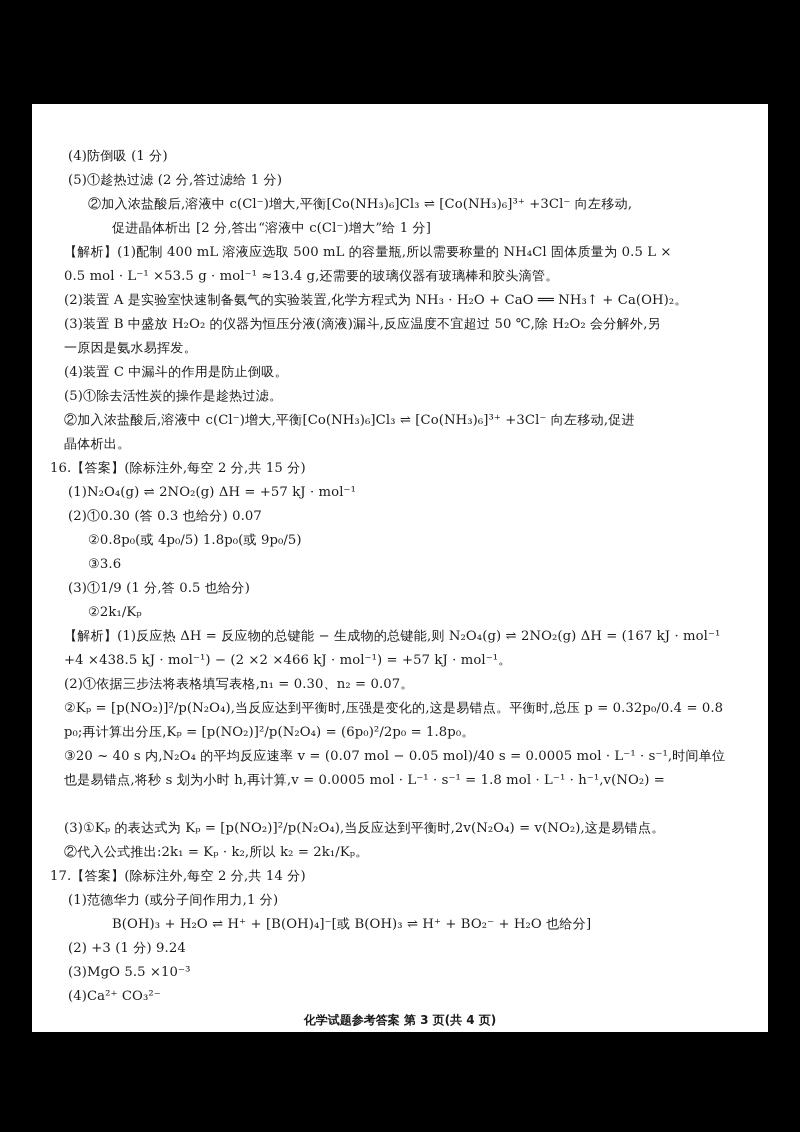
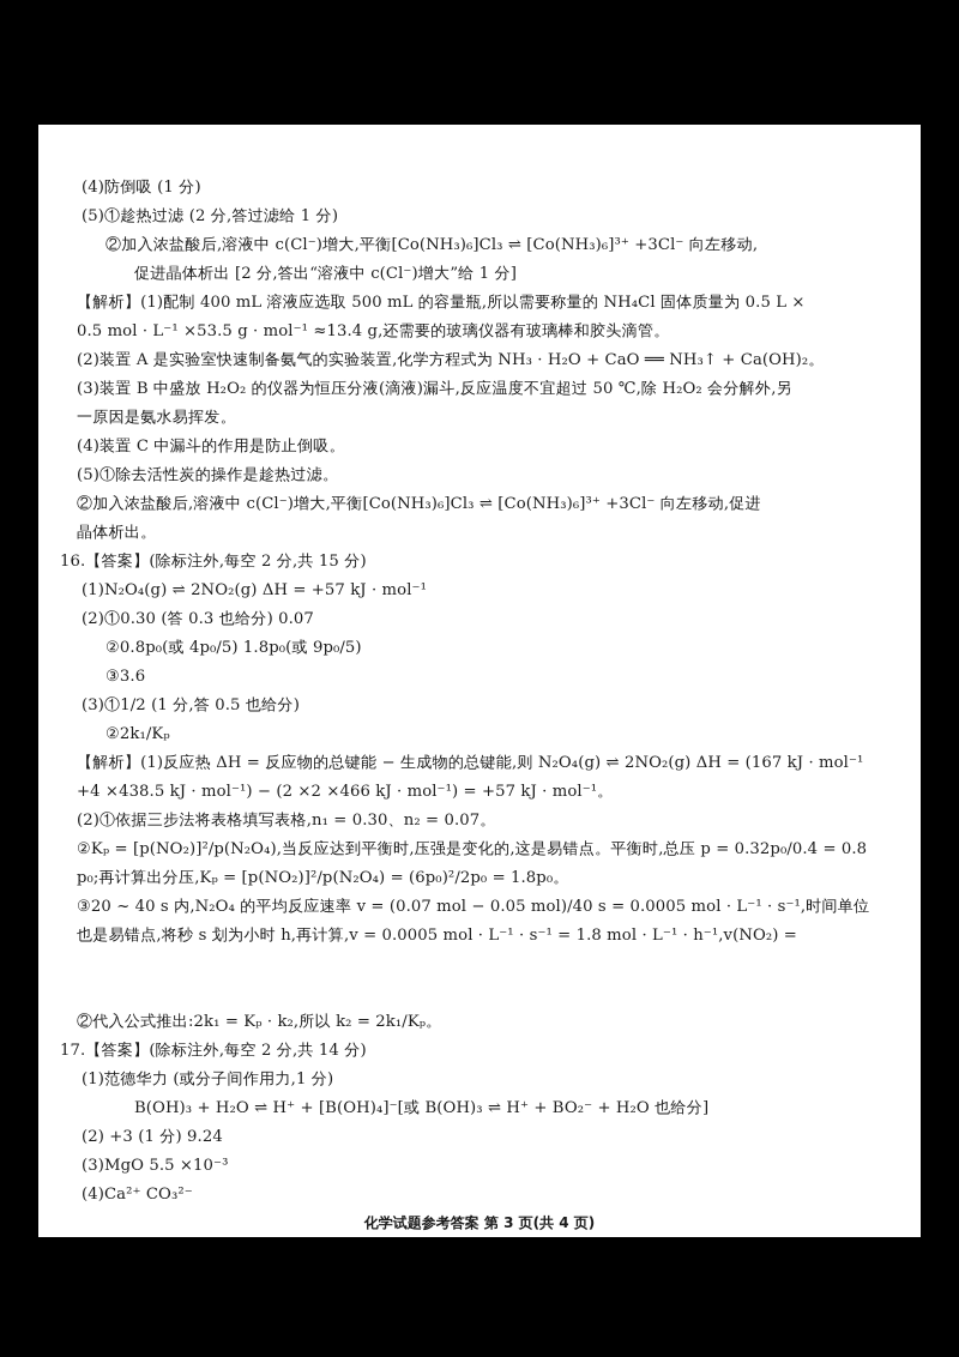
  (4)防倒吸 (1 分)
  (5)①趁热过滤 (2 分,答过滤给 1 分)
  ②加入浓盐酸后,溶液中 c(Cl⁻)增大,平衡[Co(NH₃)₆]Cl₃ ⇌ [Co(NH₃)₆]³⁺ +3Cl⁻ 向左移动,
  促进晶体析出 [2 分,答出“溶液中 c(Cl⁻)增大”给 1 分]
  【解析】(1)配制 400 mL 溶液应选取 500 mL 的容量瓶,所以需要称量的 NH₄Cl 固体质量为 0.5 L ×
  0.5 mol · L⁻¹ ×53.5 g · mol⁻¹ ≈13.4 g,还需要的玻璃仪器有玻璃棒和胶头滴管。
  (2)装置 A 是实验室快速制备氨气的实验装置,化学方程式为 NH₃ · H₂O + CaO ══ NH₃↑ + Ca(OH)₂。
  (3)装置 B 中盛放 H₂O₂ 的仪器为恒压分液(滴液)漏斗,反应温度不宜超过 50 ℃,除 H₂O₂ 会分解外,另
  一原因是氨水易挥发。
  (4)装置 C 中漏斗的作用是防止倒吸。
  (5)①除去活性炭的操作是趁热过滤。
  ②加入浓盐酸后,溶液中 c(Cl⁻)增大,平衡[Co(NH₃)₆]Cl₃ ⇌ [Co(NH₃)₆]³⁺ +3Cl⁻ 向左移动,促进
  晶体析出。
  16.【答案】(除标注外,每空 2 分,共 15 分)
  (1)N₂O₄(g) ⇌ 2NO₂(g) ΔH = +57 kJ · mol⁻¹
  (2)①0.30 (答 0.3 也给分) 0.07
  ②0.8p₀(或 4p₀/5) 1.8p₀(或 9p₀/5)
  ③3.6
- (3)①1/9 (1 分,答 0.5 也给分)
+ (3)①1/2 (1 分,答 0.5 也给分)
  ②2k₁/Kₚ
  【解析】(1)反应热 ΔH = 反应物的总键能 − 生成物的总键能,则 N₂O₄(g) ⇌ 2NO₂(g) ΔH = (167 kJ · mol⁻¹
  +4 ×438.5 kJ · mol⁻¹) − (2 ×2 ×466 kJ · mol⁻¹) = +57 kJ · mol⁻¹。
  (2)①依据三步法将表格填写表格,n₁ = 0.30、n₂ = 0.07。
  ②Kₚ = [p(NO₂)]²/p(N₂O₄),当反应达到平衡时,压强是变化的,这是易错点。平衡时,总压 p = 0.32p₀/0.4 = 0.8
  p₀;再计算出分压,Kₚ = [p(NO₂)]²/p(N₂O₄) = (6p₀)²/2p₀ = 1.8p₀。
  ③20 ~ 40 s 内,N₂O₄ 的平均反应速率 v = (0.07 mol − 0.05 mol)/40 s = 0.0005 mol · L⁻¹ · s⁻¹,时间单位
  也是易错点,将秒 s 划为小时 h,再计算,v = 0.0005 mol · L⁻¹ · s⁻¹ = 1.8 mol · L⁻¹ · h⁻¹,v(NO₂) =
- (3)①Kₚ 的表达式为 Kₚ = [p(NO₂)]²/p(N₂O₄),当反应达到平衡时,2v(N₂O₄) = v(NO₂),这是易错点。
  ②代入公式推出:2k₁ = Kₚ · k₂,所以 k₂ = 2k₁/Kₚ。
  17.【答案】(除标注外,每空 2 分,共 14 分)
  (1)范德华力 (或分子间作用力,1 分)
  B(OH)₃ + H₂O ⇌ H⁺ + [B(OH)₄]⁻[或 B(OH)₃ ⇌ H⁺ + BO₂⁻ + H₂O 也给分]
  (2) +3 (1 分) 9.24
  (3)MgO 5.5 ×10⁻³
  (4)Ca²⁺ CO₃²⁻
  化学试题参考答案 第 3 页(共 4 页)
